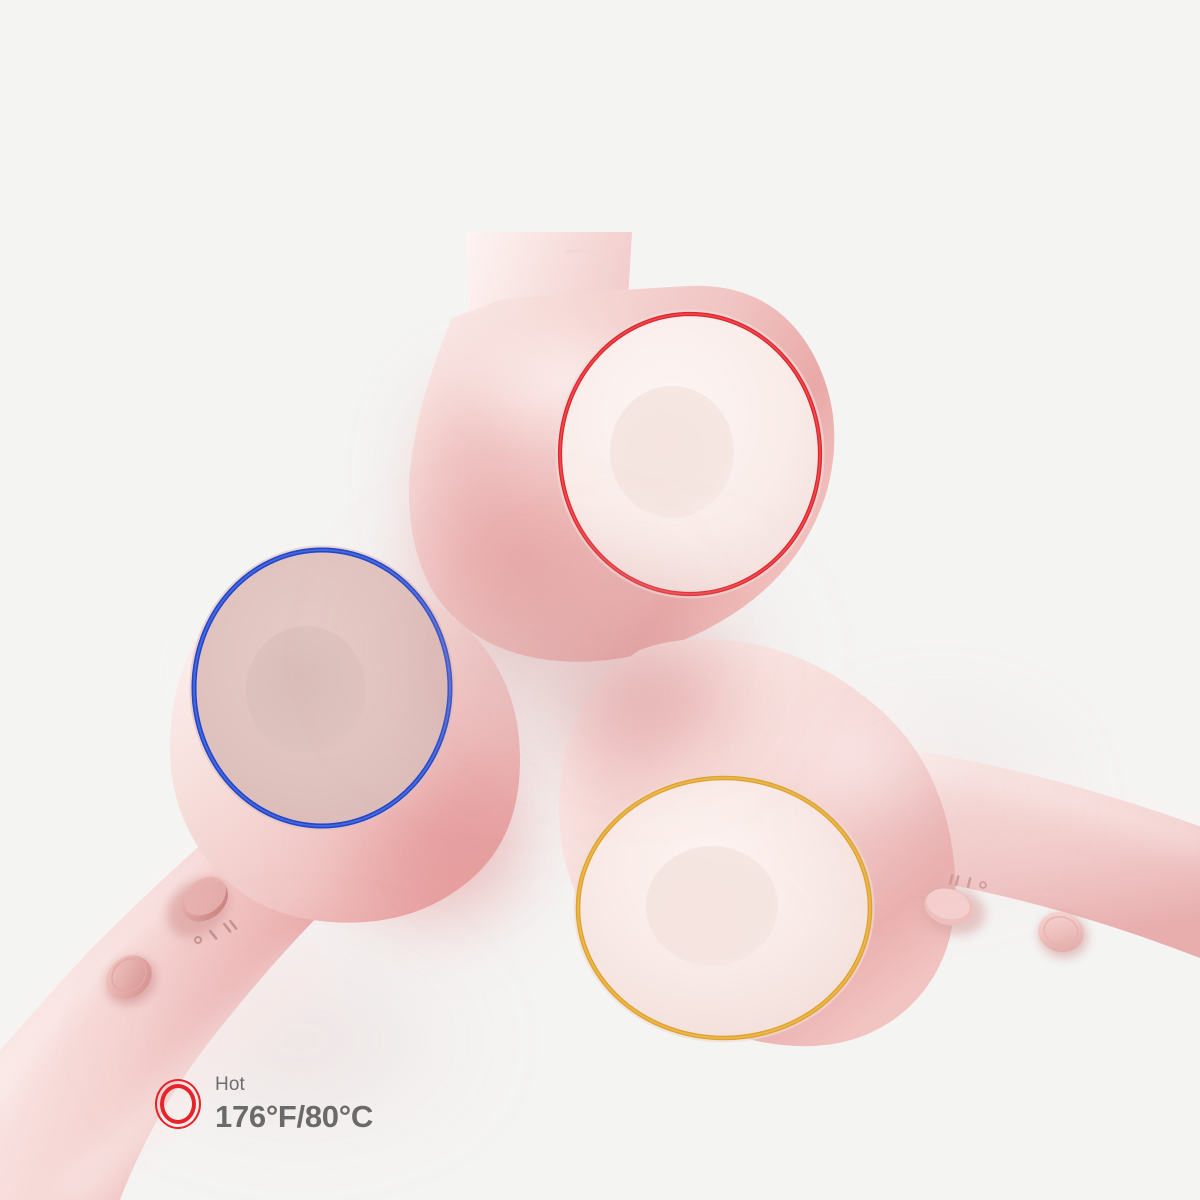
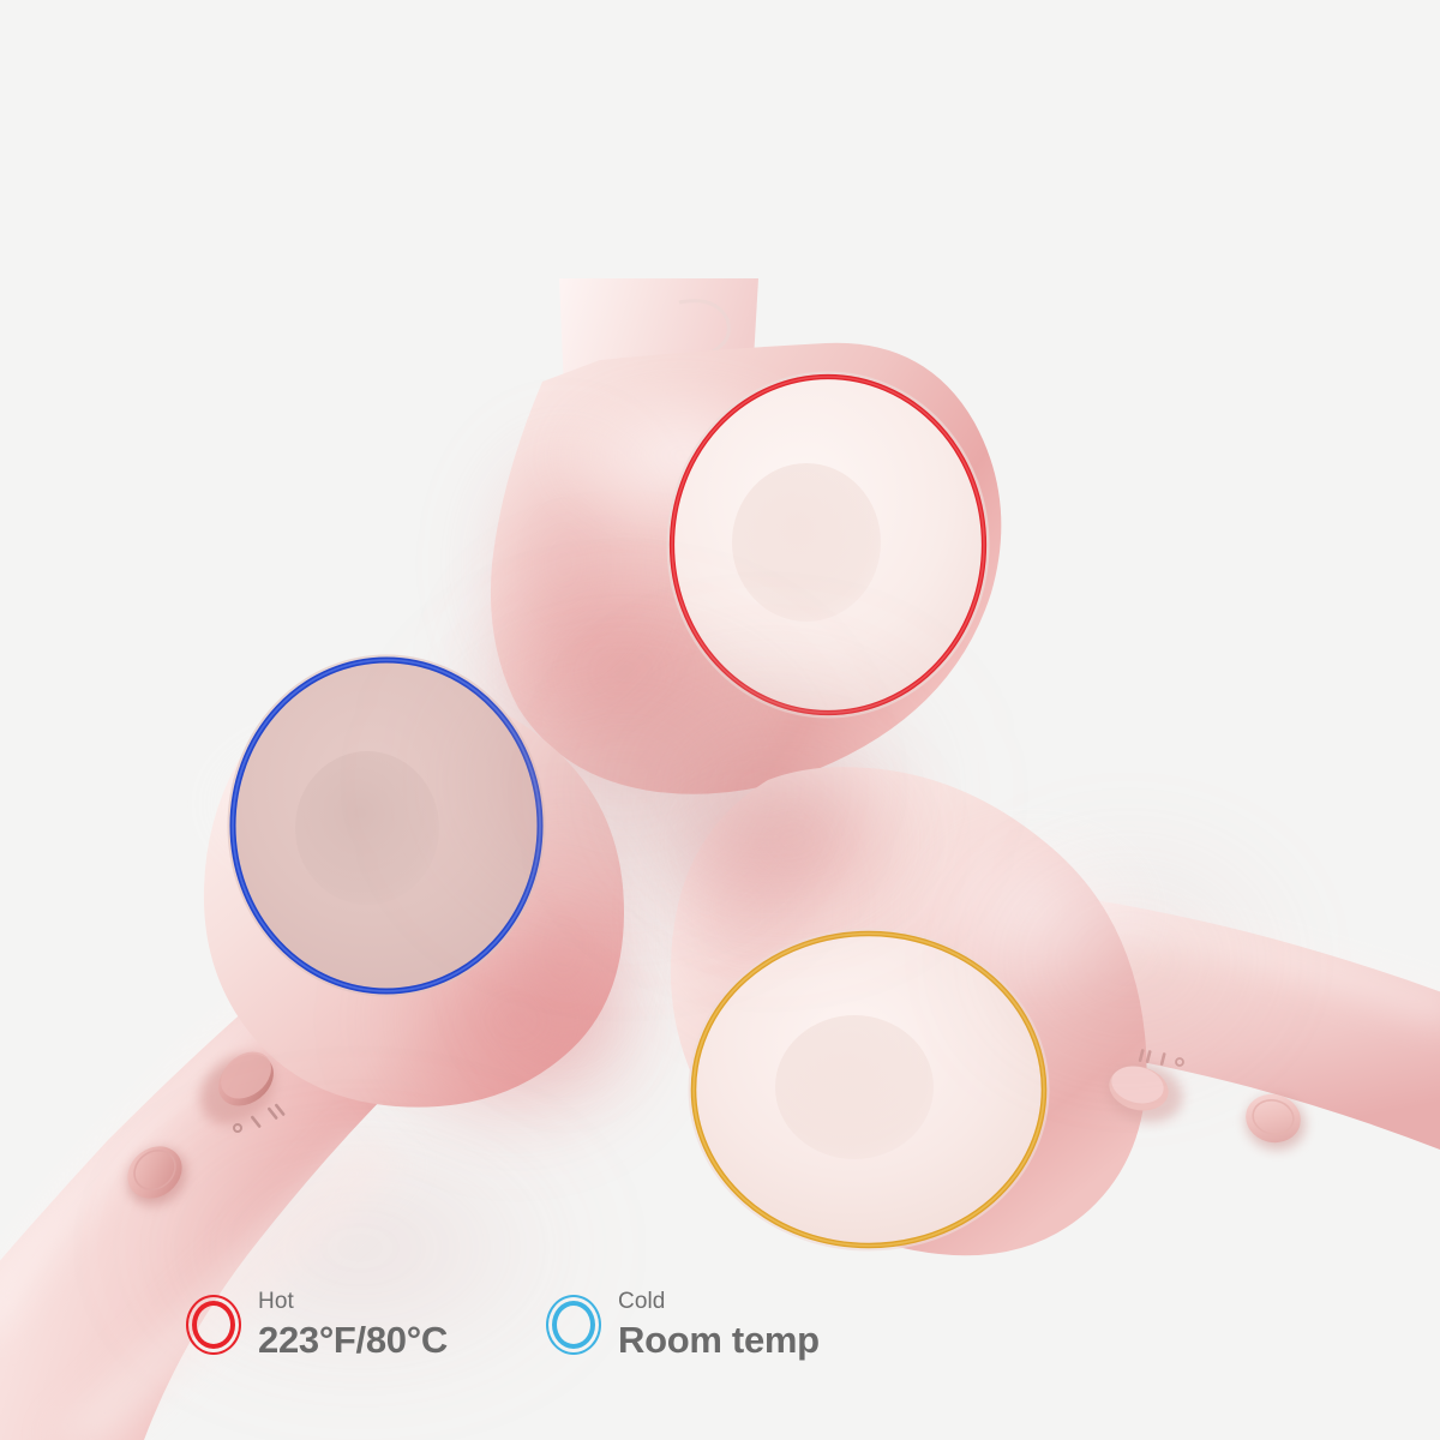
  Hot
- 176°F/80°C
+ 223°F/80°C
+ Cold
+ Room temp
